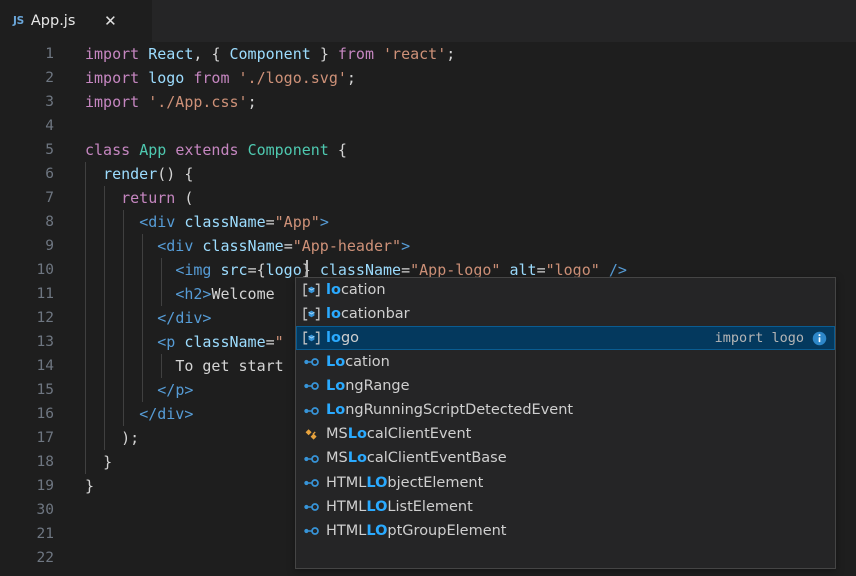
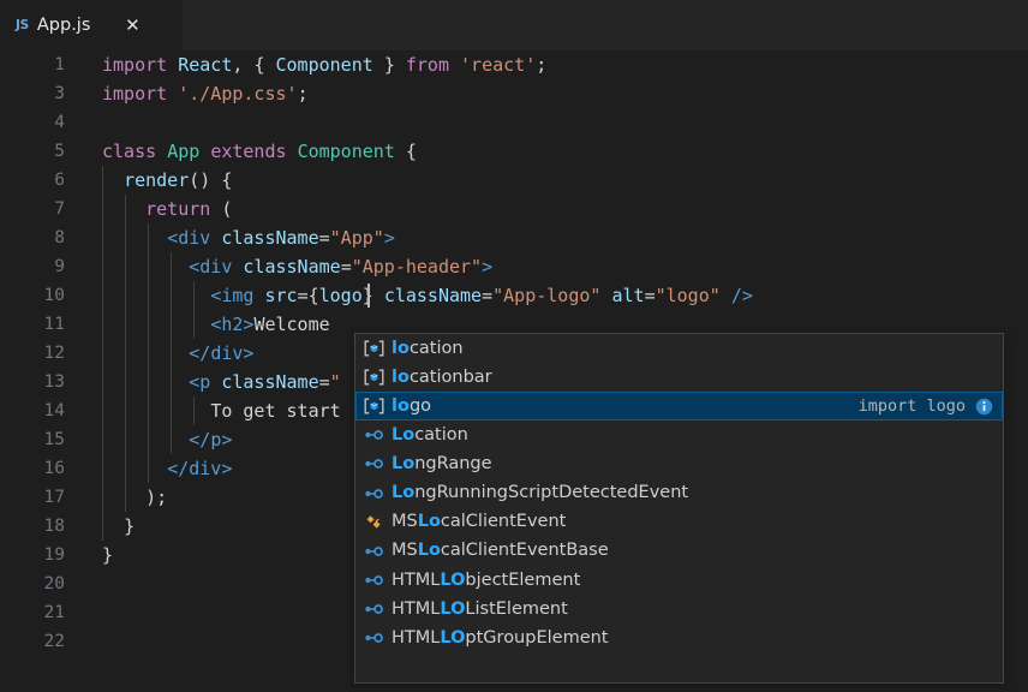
  JS
  App.js
  ✕
  1
  import React, { Component } from 'react';
- 2
- import logo from './logo.svg';
  3
  import './App.css';
  4
  5
  class App extends Component {
  6
  render() {
  7
  return (
  8
  <div className="App">
  9
  <div className="App-header">
  10
  <img src={logo className="App-logo" alt="logo" />
  11
  <h2>Welcome
  12
  </div>
  13
  <p className="
  14
  To get start
  15
  </p>
  16
  </div>
  17
  );
  18
  }
  19
  }
- 30
+ 20
  21
  22
  location
  locationbar
  logo
  import logo
  Location
  LongRange
  LongRunningScriptDetectedEvent
  MSLocalClientEvent
  MSLocalClientEventBase
  HTMLLObjectElement
  HTMLLOListElement
  HTMLLOptGroupElement
